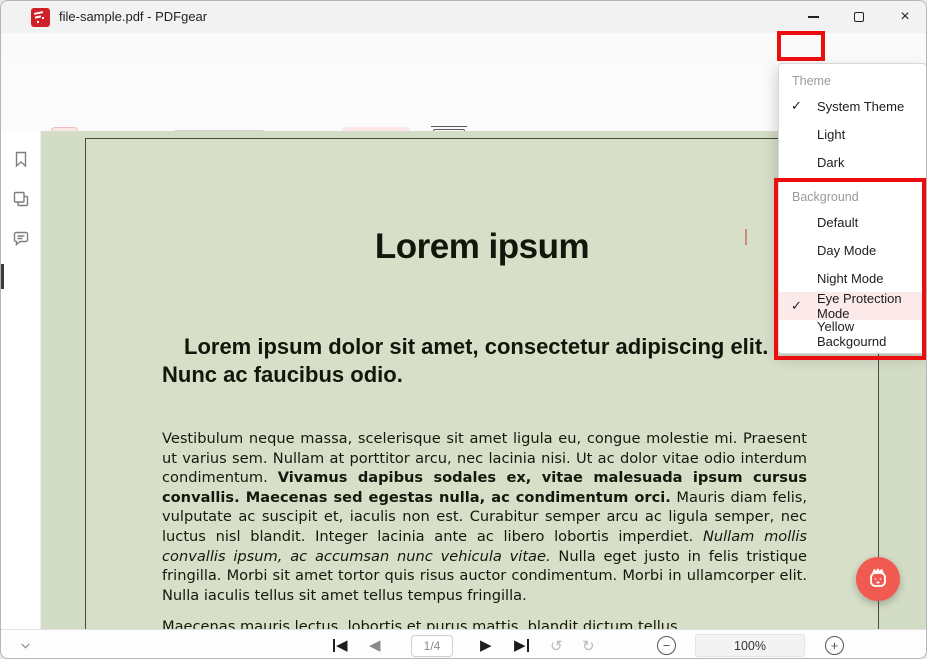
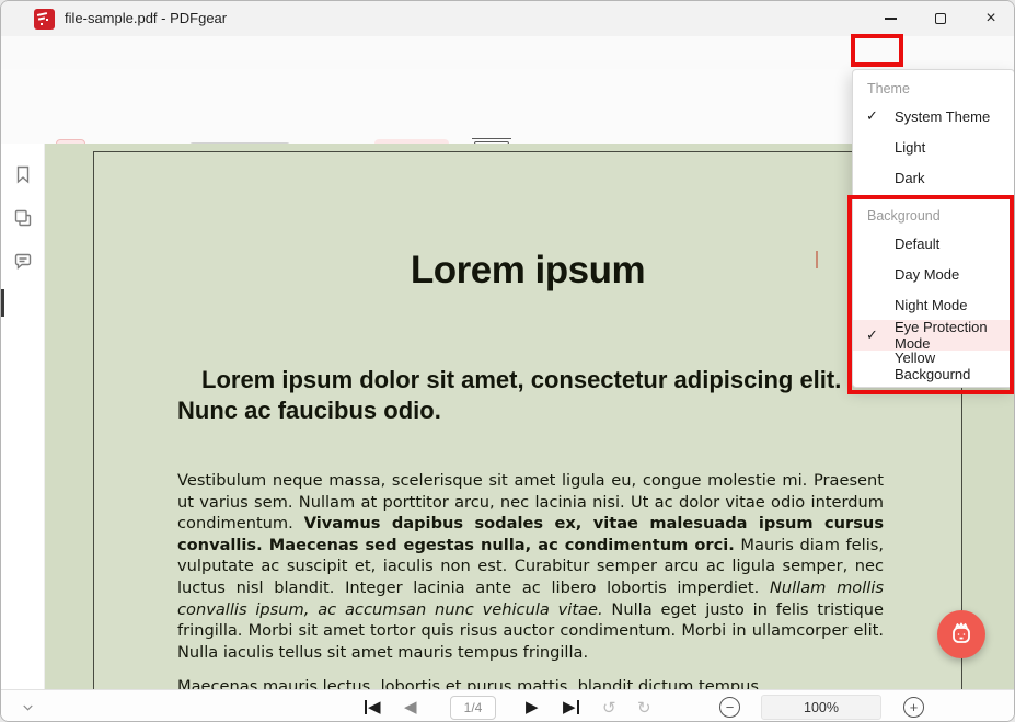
  file-sample.pdf - PDFgear
  ×
  Lorem ipsum
  Lorem ipsum dolor sit amet, consectetur adipiscing elit. Nunc ac faucibus odio.
- Vestibulum neque massa, scelerisque sit amet ligula eu, congue molestie mi. Praesent ut varius sem. Nullam at porttitor arcu, nec lacinia nisi. Ut ac dolor vitae odio interdum condimentum. Vivamus dapibus sodales ex, vitae malesuada ipsum cursus convallis. Maecenas sed egestas nulla, ac condimentum orci. Mauris diam felis, vulputate ac suscipit et, iaculis non est. Curabitur semper arcu ac ligula semper, nec luctus nisl blandit. Integer lacinia ante ac libero lobortis imperdiet. Nullam mollis convallis ipsum, ac accumsan nunc vehicula vitae. Nulla eget justo in felis tristique fringilla. Morbi sit amet tortor quis risus auctor condimentum. Morbi in ullamcorper elit. Nulla iaculis tellus sit amet tellus tempus fringilla.
+ Vestibulum neque massa, scelerisque sit amet ligula eu, congue molestie mi. Praesent ut varius sem. Nullam at porttitor arcu, nec lacinia nisi. Ut ac dolor vitae odio interdum condimentum. Vivamus dapibus sodales ex, vitae malesuada ipsum cursus convallis. Maecenas sed egestas nulla, ac condimentum orci. Mauris diam felis, vulputate ac suscipit et, iaculis non est. Curabitur semper arcu ac ligula semper, nec luctus nisl blandit. Integer lacinia ante ac libero lobortis imperdiet. Nullam mollis convallis ipsum, ac accumsan nunc vehicula vitae. Nulla eget justo in felis tristique fringilla. Morbi sit amet tortor quis risus auctor condimentum. Morbi in ullamcorper elit. Nulla iaculis tellus sit amet mauris tempus fringilla.
- Maecenas mauris lectus, lobortis et purus mattis, blandit dictum tellus.
+ Maecenas mauris lectus, lobortis et purus mattis, blandit dictum tempus.
  ◀
  ◀
  1/4
  ▶
  ▶
  ↺
  ↻
  −
  100%
  +
  Theme
  ✓
  System Theme
  Light
  Dark
  Background
  Default
  Day Mode
  Night Mode
  ✓
  Eye Protection Mode
  Yellow Backgournd
